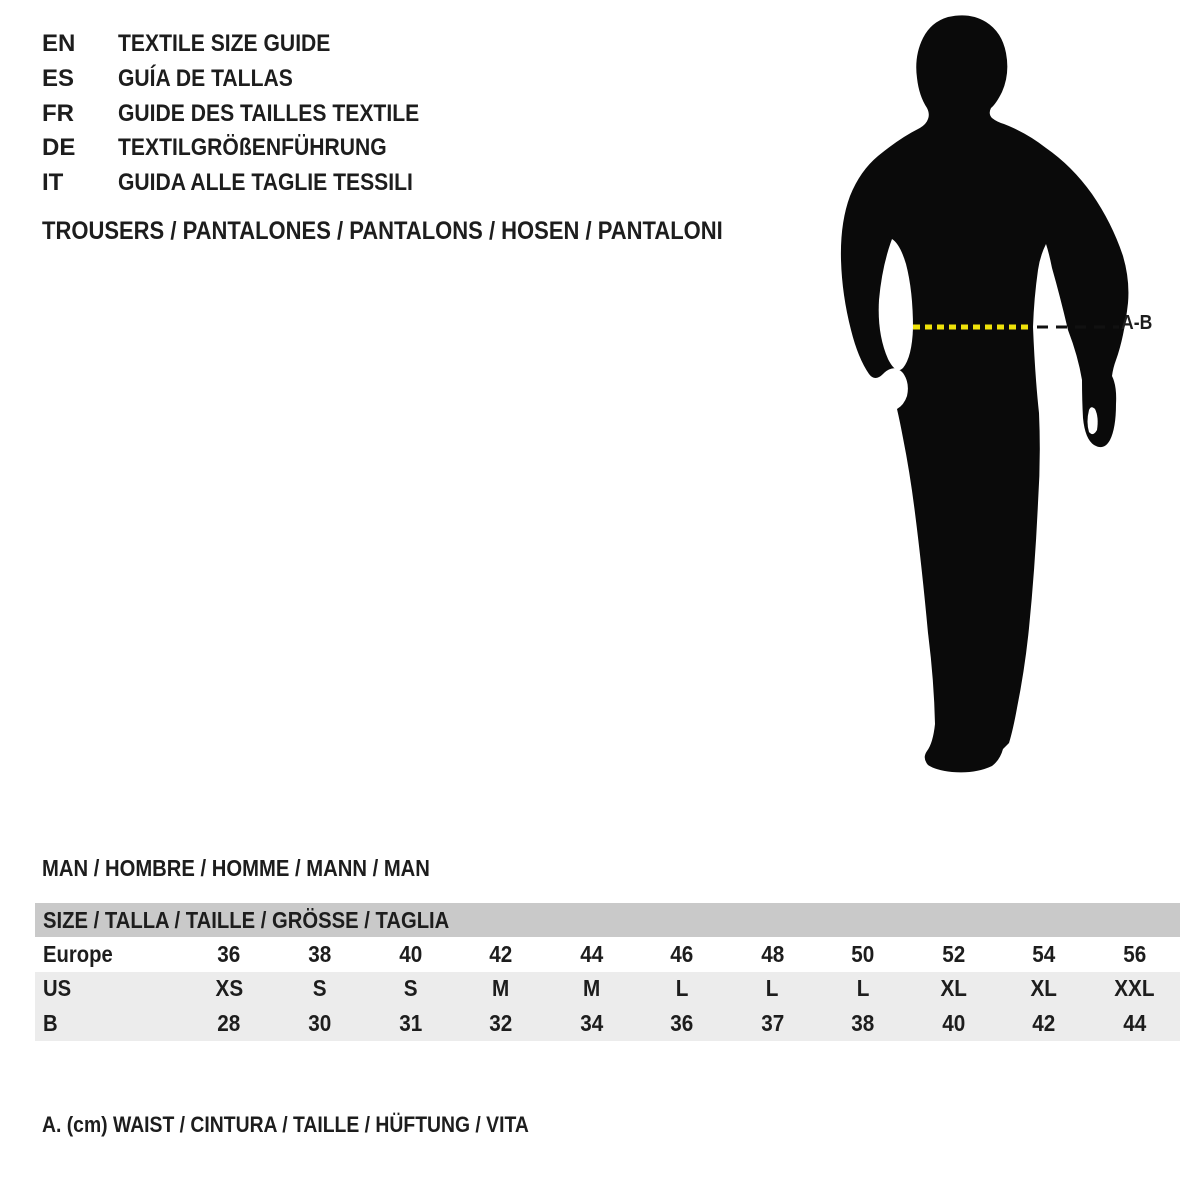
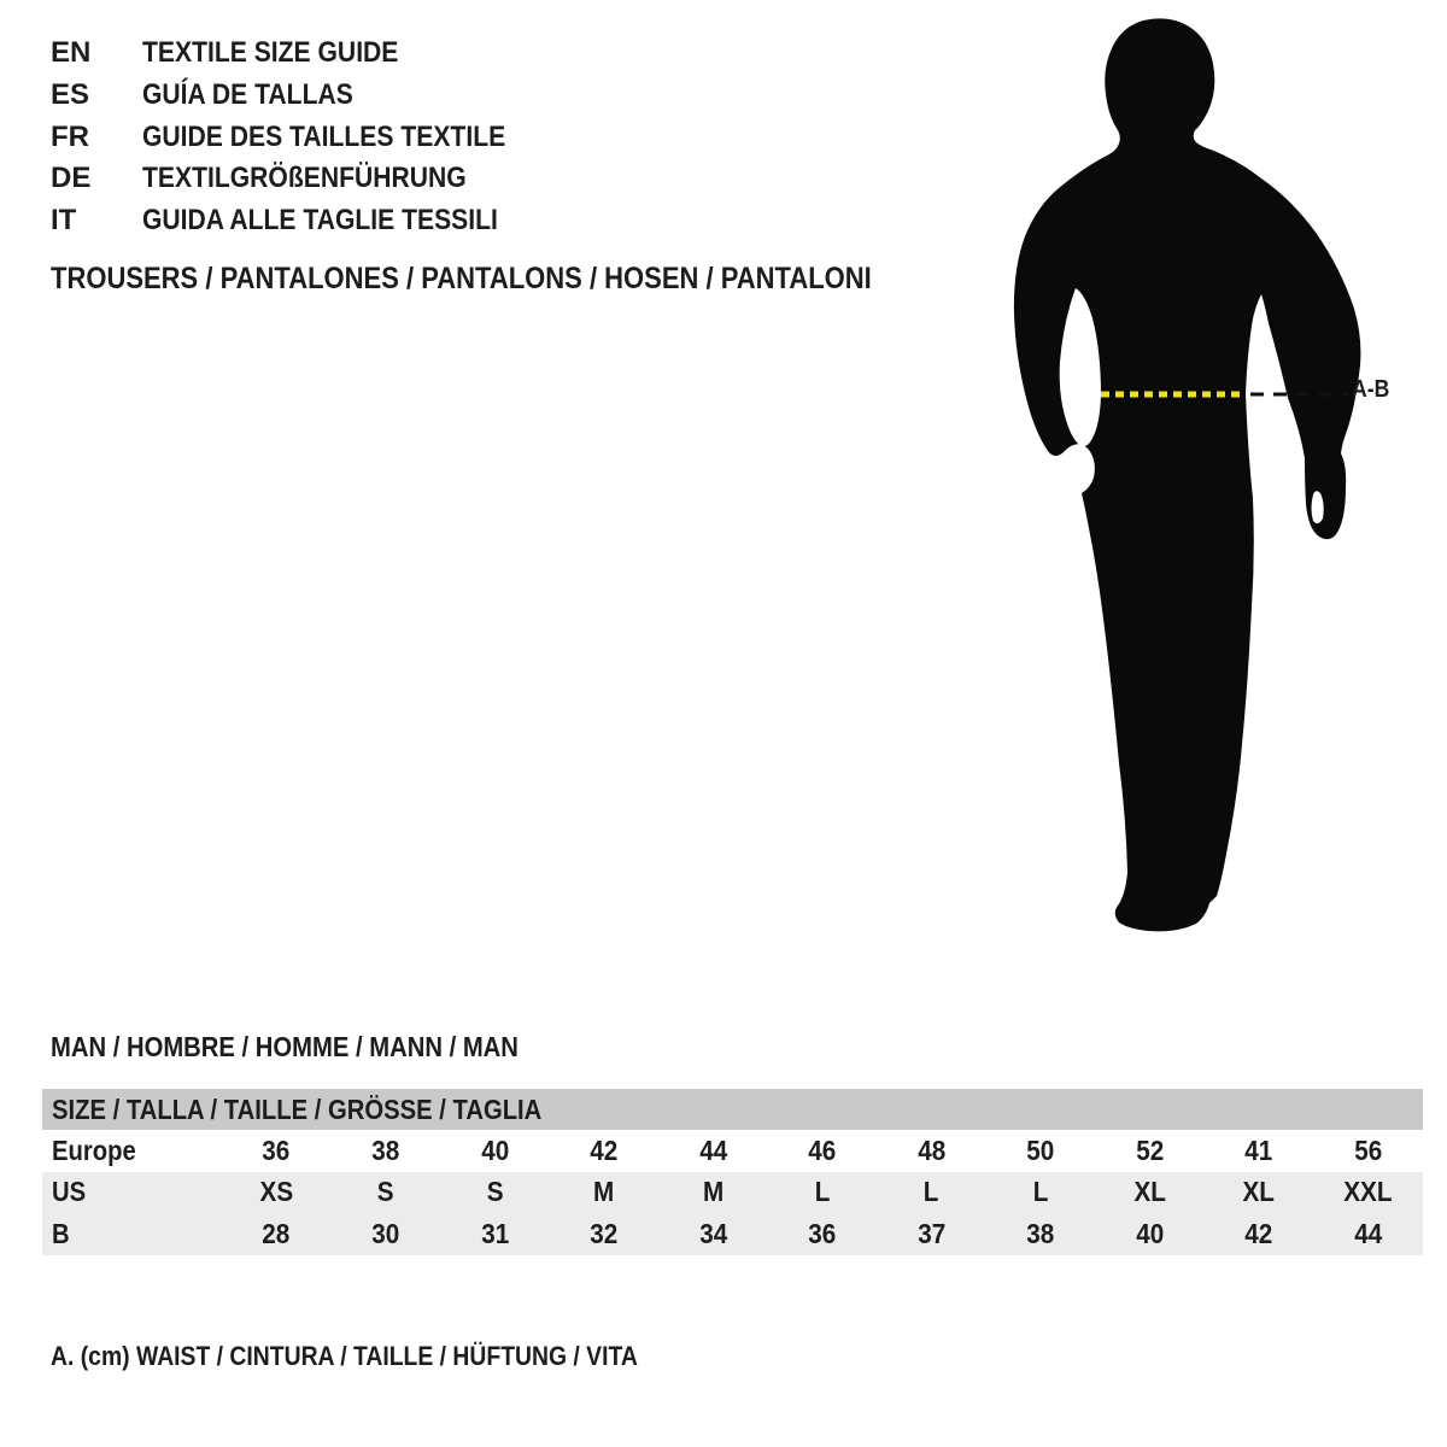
  EN
  TEXTILE SIZE GUIDE
  ES
  GUÍA DE TALLAS
  FR
  GUIDE DES TAILLES TEXTILE
  DE
  TEXTILGRÖßENFÜHRUNG
  IT
  GUIDA ALLE TAGLIE TESSILI
  TROUSERS / PANTALONES / PANTALONS / HOSEN / PANTALONI
  A-B
  MAN / HOMBRE / HOMME / MANN / MAN
  SIZE / TALLA / TAILLE / GRÖSSE / TAGLIA
- Europe	36	38	40	42	44	46	48	50	52	54	56
+ Europe	36	38	40	42	44	46	48	50	52	41	56
  US	XS	S	S	M	M	L	L	L	XL	XL	XXL
  B	28	30	31	32	34	36	37	38	40	42	44
  A. (cm) WAIST / CINTURA / TAILLE / HÜFTUNG / VITA
